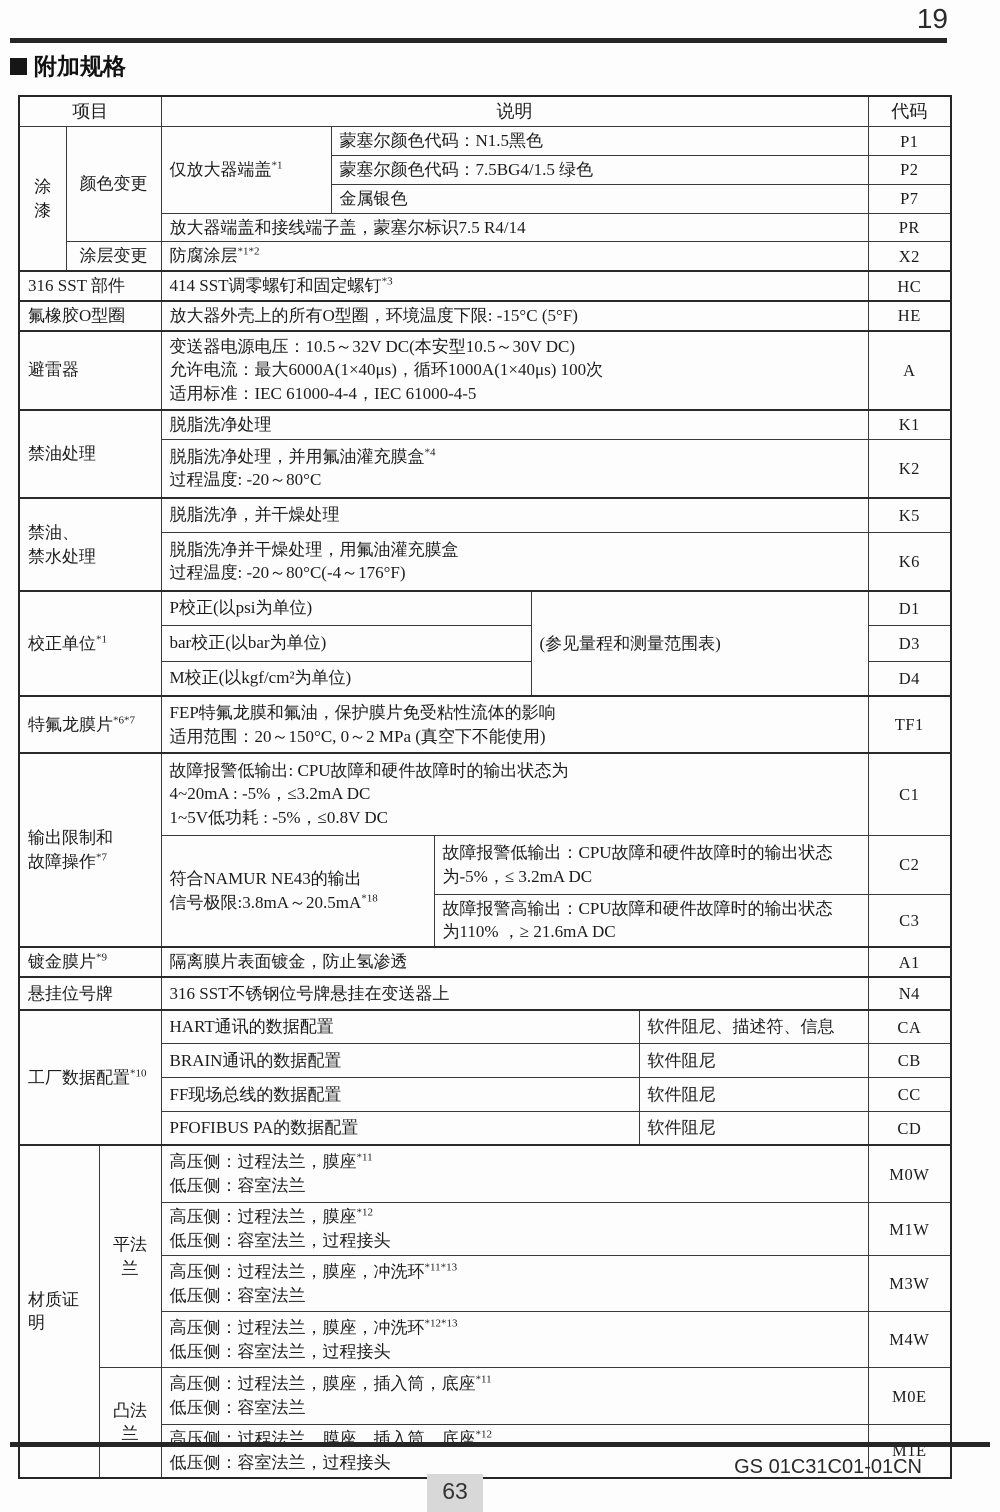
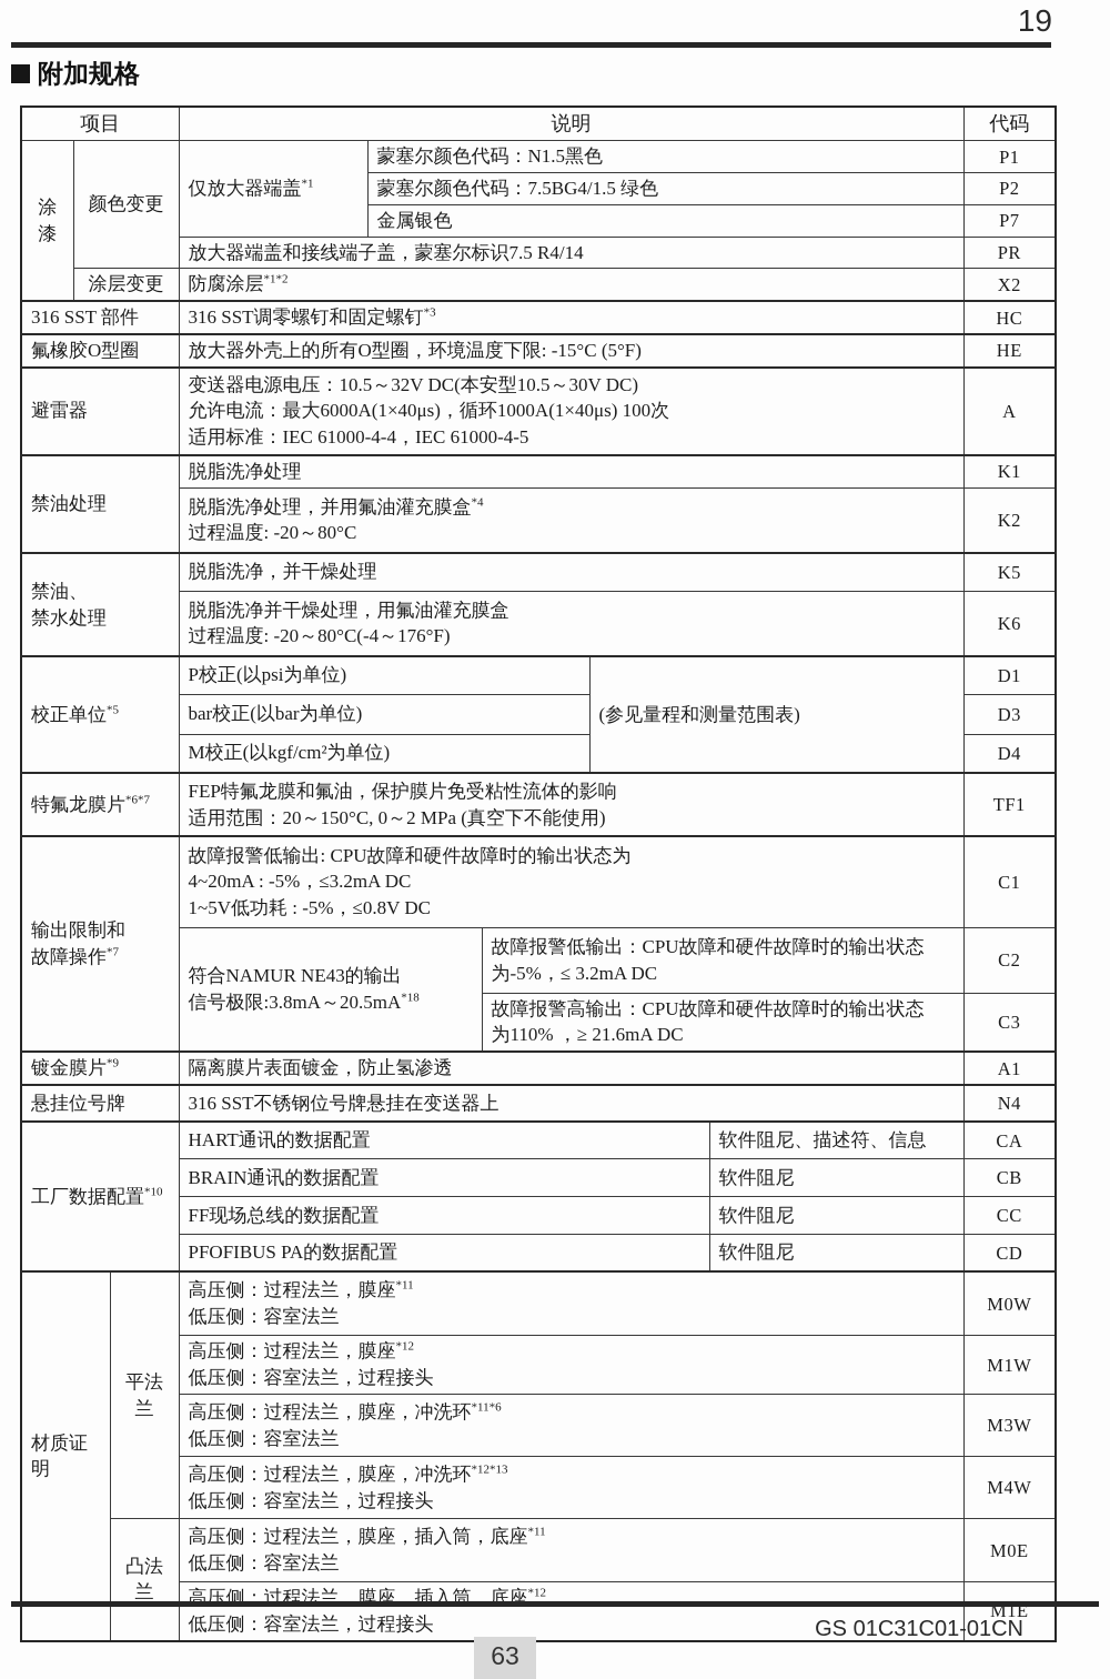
  19
  附加规格
  项目	说明	代码
  涂漆	颜色变更	仅放大器端盖*1	蒙塞尔颜色代码：N1.5黑色	P1
  蒙塞尔颜色代码：7.5BG4/1.5 绿色	P2
  金属银色	P7
  放大器端盖和接线端子盖，蒙塞尔标识7.5 R4/14	PR
  涂层变更	防腐涂层*1*2	X2
- 316 SST 部件	414 SST调零螺钉和固定螺钉*3	HC
+ 316 SST 部件	316 SST调零螺钉和固定螺钉*3	HC
  氟橡胶O型圈	放大器外壳上的所有O型圈，环境温度下限: -15°C (5°F)	HE
  避雷器	变送器电源电压：10.5～32V DC(本安型10.5～30V DC) 允许电流：最大6000A(1×40μs)，循环1000A(1×40μs) 100次 适用标准：IEC 61000-4-4，IEC 61000-4-5	A
  禁油处理	脱脂洗净处理	K1
  脱脂洗净处理，并用氟油灌充膜盒*4 过程温度: -20～80°C	K2
  禁油、 禁水处理	脱脂洗净，并干燥处理	K5
  脱脂洗净并干燥处理，用氟油灌充膜盒 过程温度: -20～80°C(-4～176°F)	K6
- 校正单位*1	P校正(以psi为单位)	(参见量程和测量范围表)	D1
+ 校正单位*5	P校正(以psi为单位)	(参见量程和测量范围表)	D1
  bar校正(以bar为单位)	D3
  M校正(以kgf/cm²为单位)	D4
  特氟龙膜片*6*7	FEP特氟龙膜和氟油，保护膜片免受粘性流体的影响 适用范围：20～150°C, 0～2 MPa (真空下不能使用)	TF1
  输出限制和 故障操作*7	故障报警低输出: CPU故障和硬件故障时的输出状态为 4~20mA : -5%，≤3.2mA DC 1~5V低功耗 : -5%，≤0.8V DC	C1
  符合NAMUR NE43的输出 信号极限:3.8mA～20.5mA*18	故障报警低输出：CPU故障和硬件故障时的输出状态 为-5%，≤ 3.2mA DC	C2
  故障报警高输出：CPU故障和硬件故障时的输出状态 为110% ，≥ 21.6mA DC	C3
  镀金膜片*9	隔离膜片表面镀金，防止氢渗透	A1
  悬挂位号牌	316 SST不锈钢位号牌悬挂在变送器上	N4
  工厂数据配置*10	HART通讯的数据配置	软件阻尼、描述符、信息	CA
  BRAIN通讯的数据配置	软件阻尼	CB
  FF现场总线的数据配置	软件阻尼	CC
  PFOFIBUS PA的数据配置	软件阻尼	CD
  材质证明	平法兰	高压侧：过程法兰，膜座*11 低压侧：容室法兰	M0W
  高压侧：过程法兰，膜座*12 低压侧：容室法兰，过程接头	M1W
- 高压侧：过程法兰，膜座，冲洗环*11*13 低压侧：容室法兰	M3W
+ 高压侧：过程法兰，膜座，冲洗环*11*6 低压侧：容室法兰	M3W
  高压侧：过程法兰，膜座，冲洗环*12*13 低压侧：容室法兰，过程接头	M4W
  凸法兰	高压侧：过程法兰，膜座，插入筒，底座*11 低压侧：容室法兰	M0E
  高压侧：过程法兰，膜座，插入筒，底座*12 低压侧：容室法兰，过程接头	M1E
  GS 01C31C01-01CN
  63
